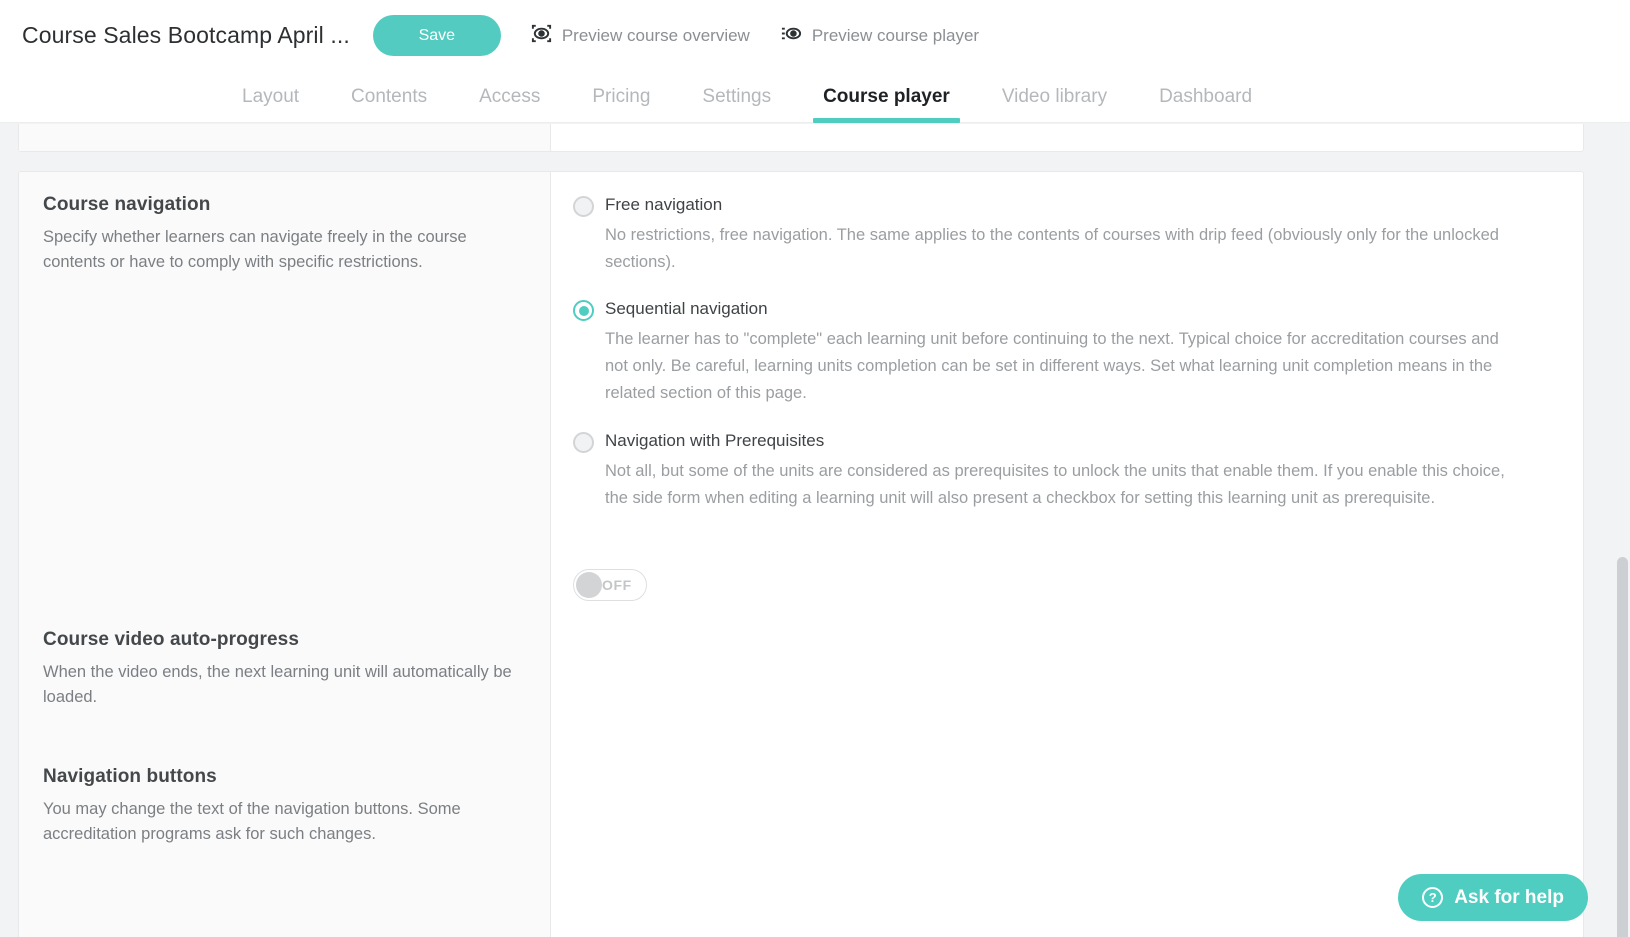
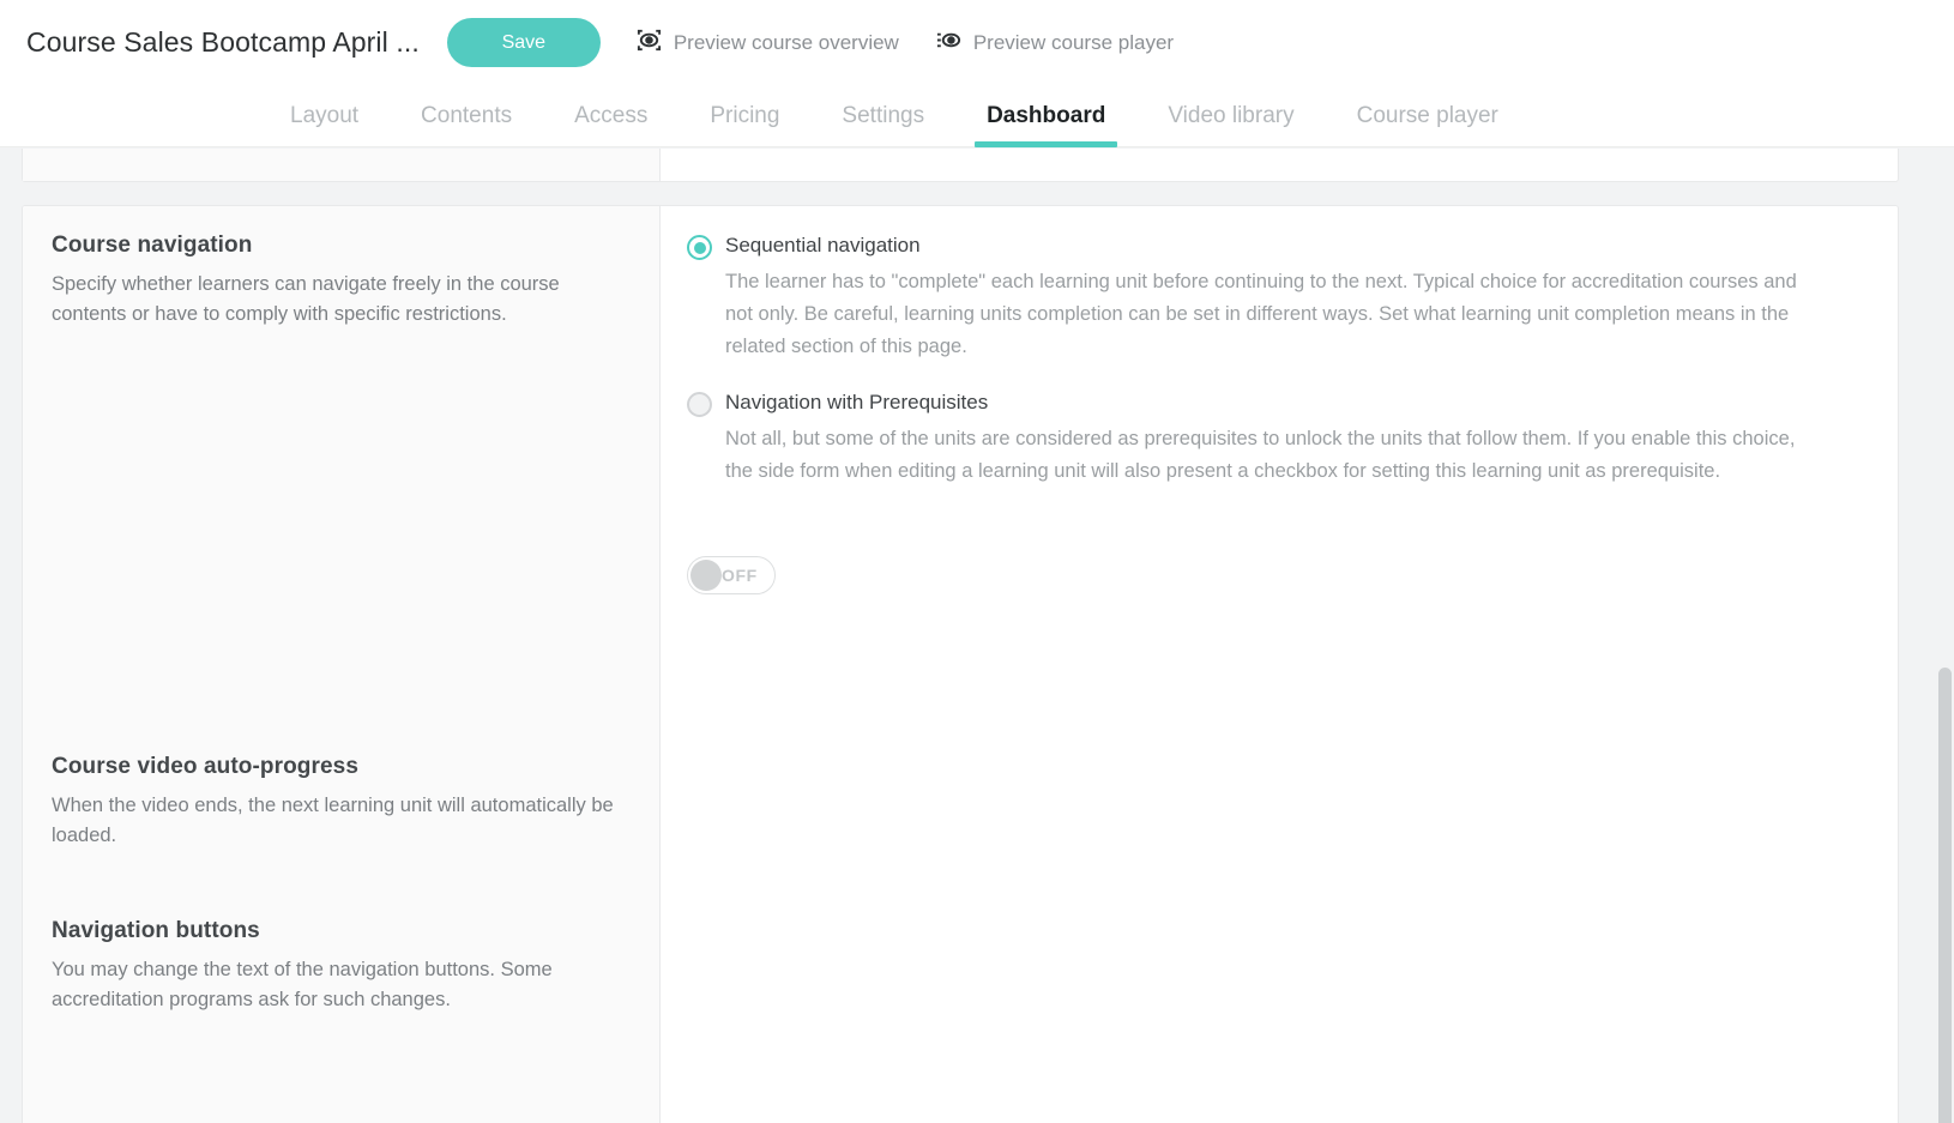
  Course Sales Bootcamp April ...
  Save
  Preview course overview
  Preview course player
  Layout
  Contents
  Access
  Pricing
  Settings
- Course player
+ Dashboard
  Video library
- Dashboard
+ Course player
  Course navigation
  Specify whether learners can navigate freely in the course contents or have to comply with specific restrictions.
  Course video auto-progress
  When the video ends, the next learning unit will automatically be loaded.
  Navigation buttons
  You may change the text of the navigation buttons. Some accreditation programs ask for such changes.
- Free navigation
- No restrictions, free navigation. The same applies to the contents of courses with drip feed (obviously only for the unlocked sections).
  Sequential navigation
  The learner has to "complete" each learning unit before continuing to the next. Typical choice for accreditation courses and not only. Be careful, learning units completion can be set in different ways. Set what learning unit completion means in the related section of this page.
  Navigation with Prerequisites
- Not all, but some of the units are considered as prerequisites to unlock the units that enable them. If you enable this choice, the side form when editing a learning unit will also present a checkbox for setting this learning unit as prerequisite.
+ Not all, but some of the units are considered as prerequisites to unlock the units that follow them. If you enable this choice, the side form when editing a learning unit will also present a checkbox for setting this learning unit as prerequisite.
  OFF
- ?
- Ask for help
